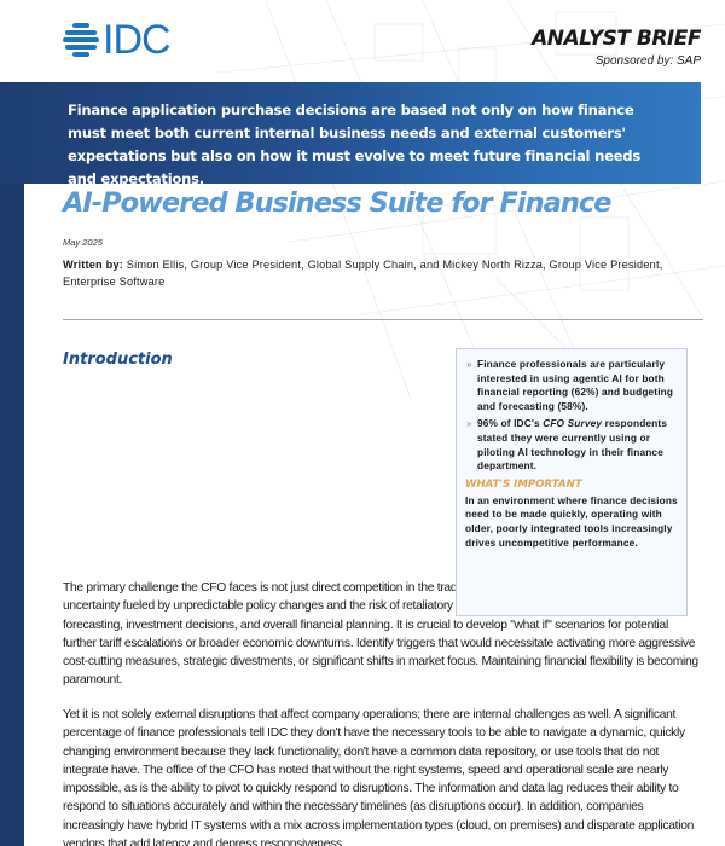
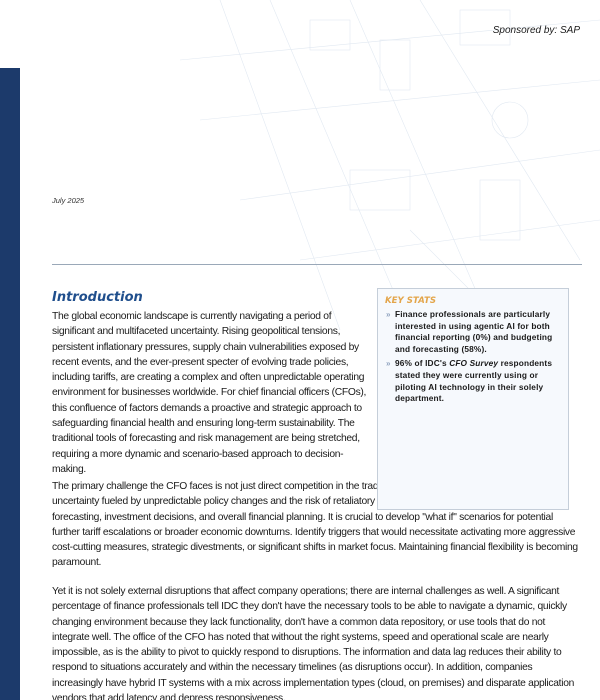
- IDC
- ANALYST BRIEF
  Sponsored by: SAP
- Finance application purchase decisions are based not only on how finance must meet both current internal business needs and external customers' expectations but also on how it must evolve to meet future financial needs and expectations.
- AI-Powered Business Suite for Finance
- May 2025
+ July 2025
- Written by: Simon Ellis, Group Vice President, Global Supply Chain, and Mickey North Rizza, Group Vice President, Enterprise Software
  Introduction
+ The global economic landscape is currently navigating a period of significant and multifaceted uncertainty. Rising geopolitical tensions, persistent inflationary pressures, supply chain vulnerabilities exposed by recent events, and the ever-present specter of evolving trade policies, including tariffs, are creating a complex and often unpredictable operating environment for businesses worldwide. For chief financial officers (CFOs), this confluence of factors demands a proactive and strategic approach to safeguarding financial health and ensuring long-term sustainability. The traditional tools of forecasting and risk management are being stretched, requiring a more dynamic and scenario-based approach to decision-making.
  The primary challenge the CFO faces is not just direct competition in the trad uncertainty fueled by unpredictable policy changes and the risk of retaliatory forecasting, investment decisions, and overall financial planning. It is crucial to develop "what if" scenarios for potential further tariff escalations or broader economic downturns. Identify triggers that would necessitate activating more aggressive cost-cutting measures, strategic divestments, or significant shifts in market focus. Maintaining financial flexibility is becoming paramount.
- Yet it is not solely external disruptions that affect company operations; there are internal challenges as well. A significant percentage of finance professionals tell IDC they don't have the necessary tools to be able to navigate a dynamic, quickly changing environment because they lack functionality, don't have a common data repository, or use tools that do not integrate have. The office of the CFO has noted that without the right systems, speed and operational scale are nearly impossible, as is the ability to pivot to quickly respond to disruptions. The information and data lag reduces their ability to respond to situations accurately and within the necessary timelines (as disruptions occur). In addition, companies increasingly have hybrid IT systems with a mix across implementation types (cloud, on premises) and disparate application vendors that add latency and depress responsiveness.
+ Yet it is not solely external disruptions that affect company operations; there are internal challenges as well. A significant percentage of finance professionals tell IDC they don't have the necessary tools to be able to navigate a dynamic, quickly changing environment because they lack functionality, don't have a common data repository, or use tools that do not integrate well. The office of the CFO has noted that without the right systems, speed and operational scale are nearly impossible, as is the ability to pivot to quickly respond to disruptions. The information and data lag reduces their ability to respond to situations accurately and within the necessary timelines (as disruptions occur). In addition, companies increasingly have hybrid IT systems with a mix across implementation types (cloud, on premises) and disparate application vendors that add latency and depress responsiveness.
+ KEY STATS
  »
- Finance professionals are particularly interested in using agentic AI for both financial reporting (62%) and budgeting and forecasting (58%).
+ Finance professionals are particularly interested in using agentic AI for both financial reporting (0%) and budgeting and forecasting (58%).
  »
- 96% of IDC's CFO Survey respondents stated they were currently using or piloting AI technology in their finance department.
+ 96% of IDC's CFO Survey respondents stated they were currently using or piloting AI technology in their solely department.
- WHAT'S IMPORTANT
- In an environment where finance decisions need to be made quickly, operating with older, poorly integrated tools increasingly drives uncompetitive performance.
